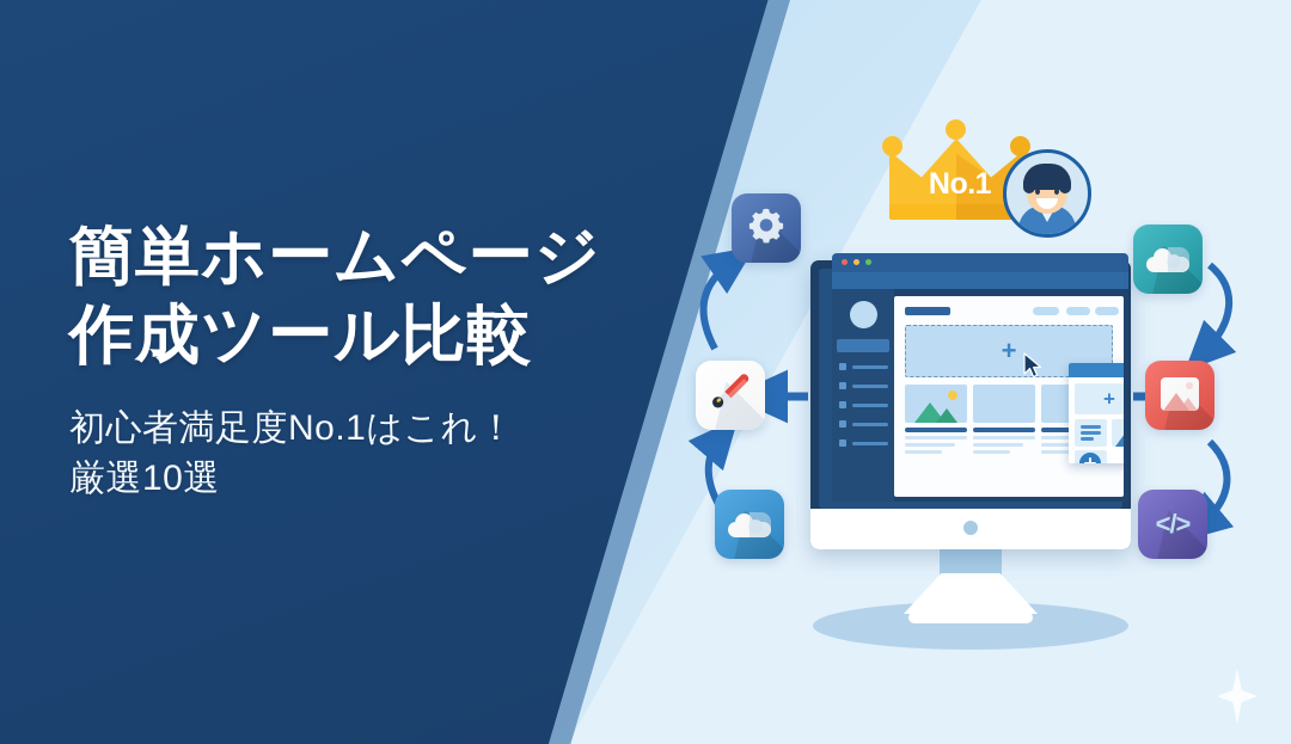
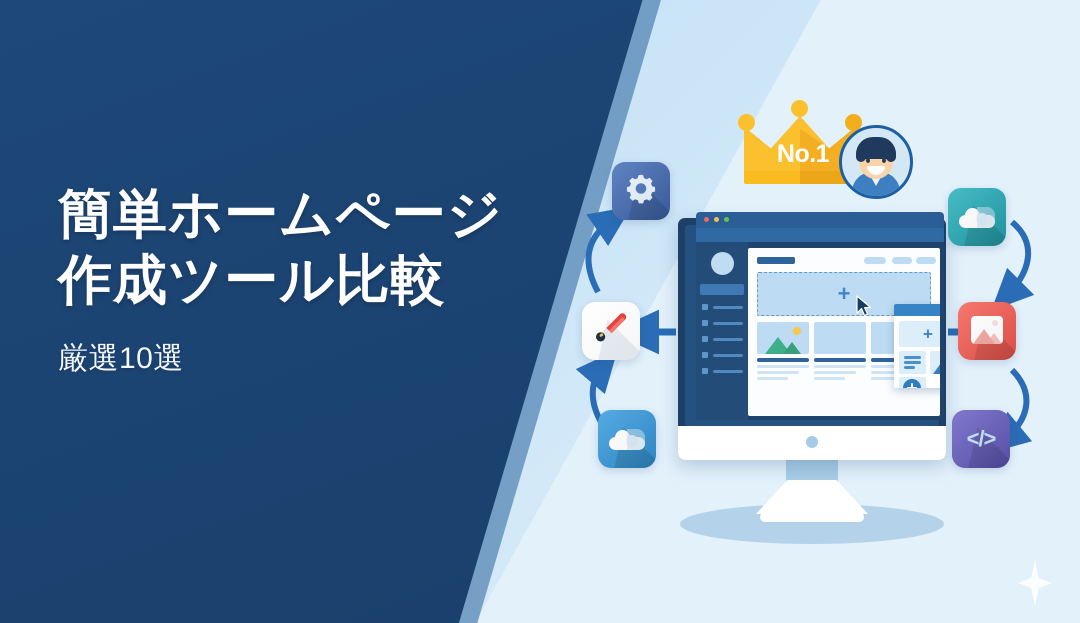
  簡単ホームページ
  作成ツール比較
- 初心者満足度No.1はこれ！
  厳選10選
  No.1
  +
  +
